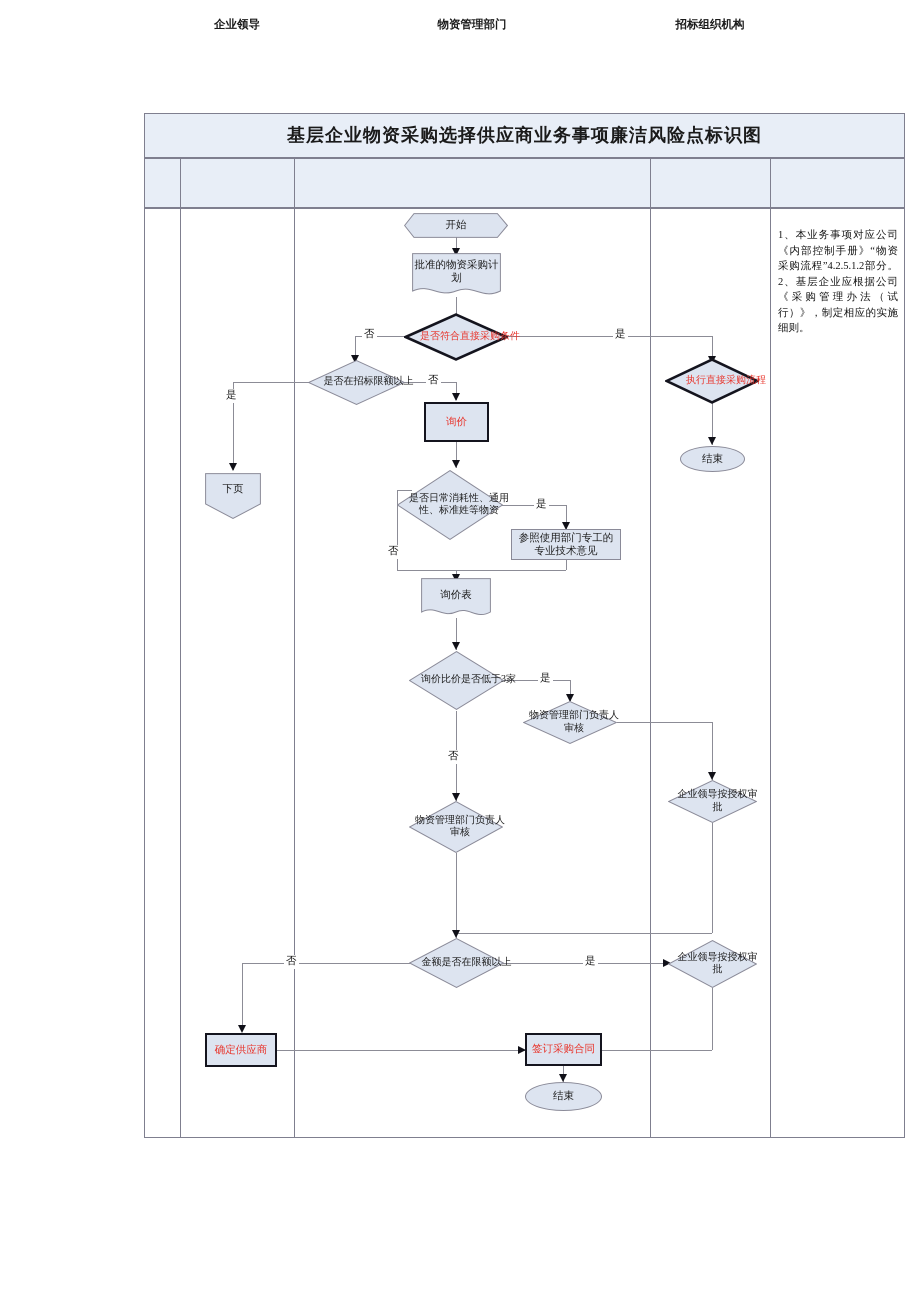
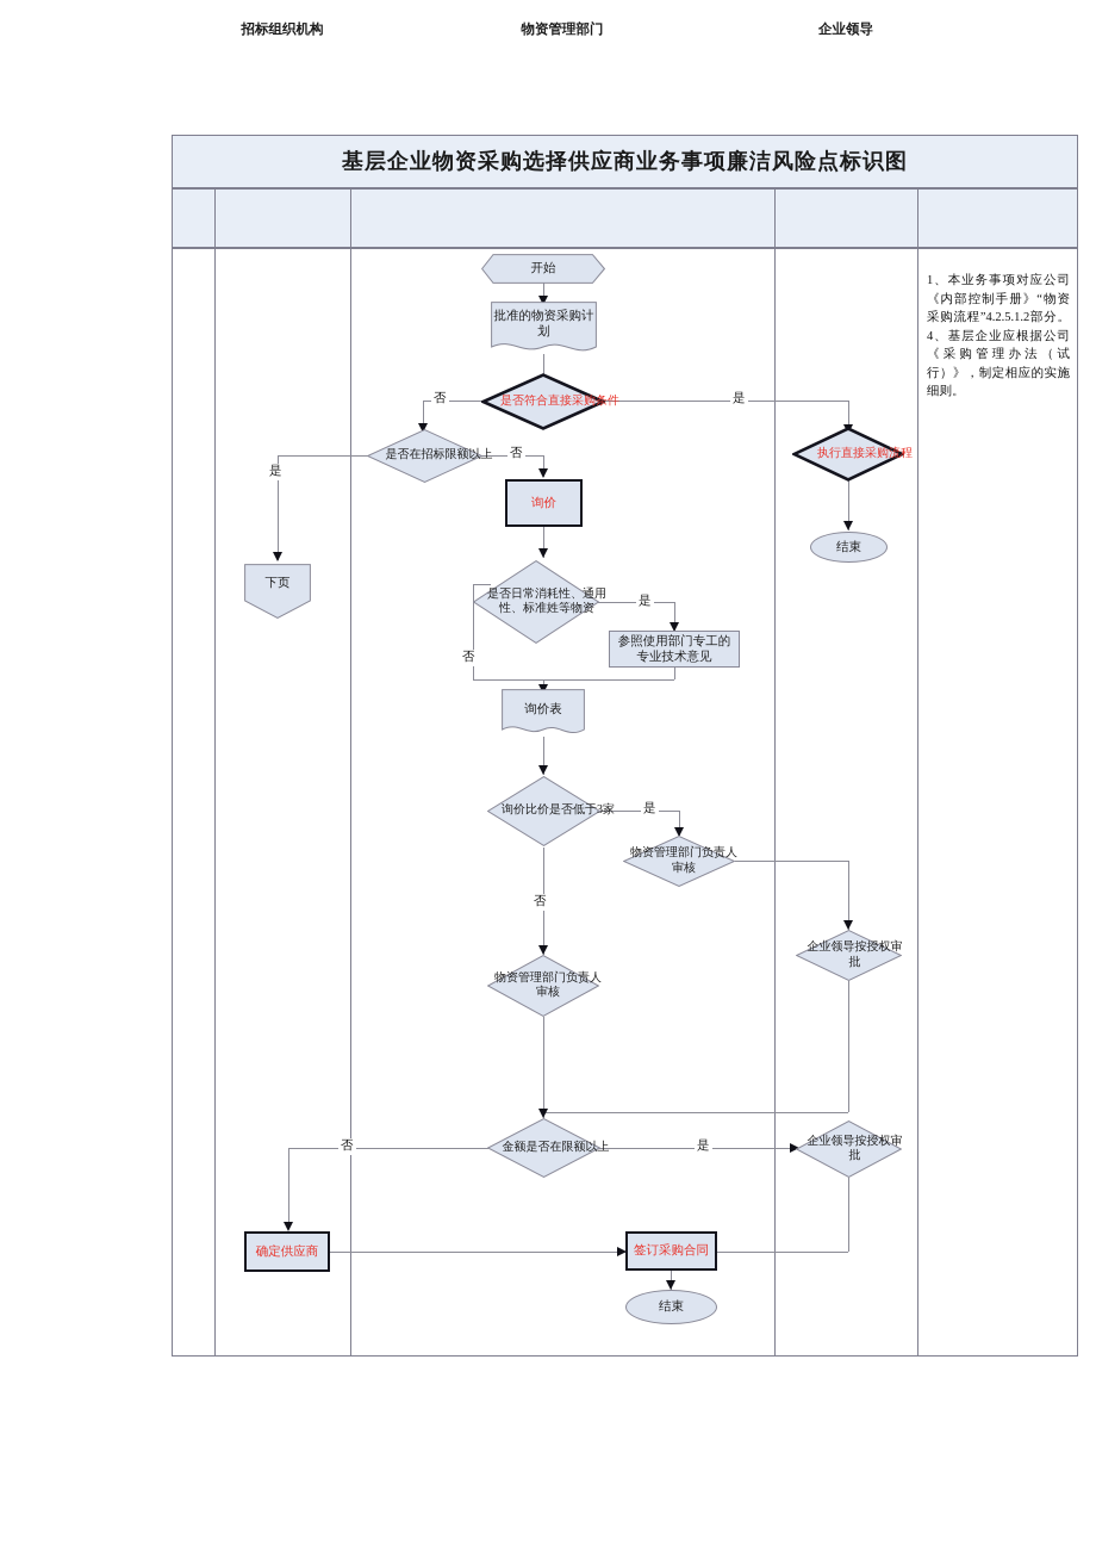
  基层企业物资采购选择供应商业务事项廉洁风险点标识图
- 企业领导
+ 招标组织机构
  物资管理部门
- 招标组织机构
+ 企业领导
- 1、本业务事项对应公司《内部控制手册》“物资采购流程”4.2.5.1.2部分。2、基层企业应根据公司《采购管理办法（试行）》，制定相应的实施细则。
+ 1、本业务事项对应公司《内部控制手册》“物资采购流程”4.2.5.1.2部分。4、基层企业应根据公司《采购管理办法（试行）》，制定相应的实施细则。
  否
  是
  是
  否
  是
  否
  是
  否
  是
  否
  开始
  批准的物资采购计划
  是否符合直接采购条件
  执行直接采购流程
  结束
  是否在招标限额以上
  询价
  下页
  是否日常消耗性、通用性、标准姓等物资
  参照使用部门专工的专业技术意见
  询价表
  询价比价是否低于3家
  物资管理部门负责人审核
  企业领导按授权审批
  物资管理部门负责人审核
  金额是否在限额以上
  企业领导按授权审批
  确定供应商
  签订采购合同
  结束
